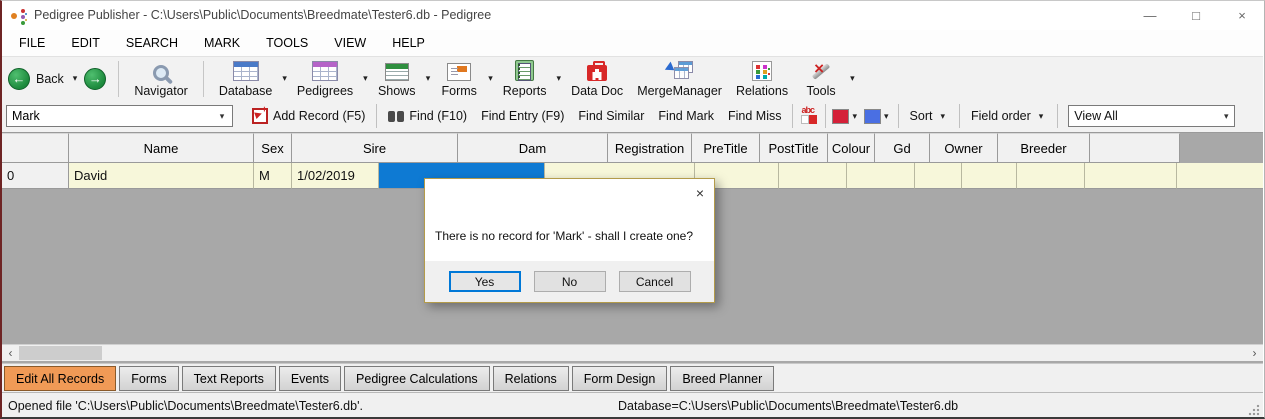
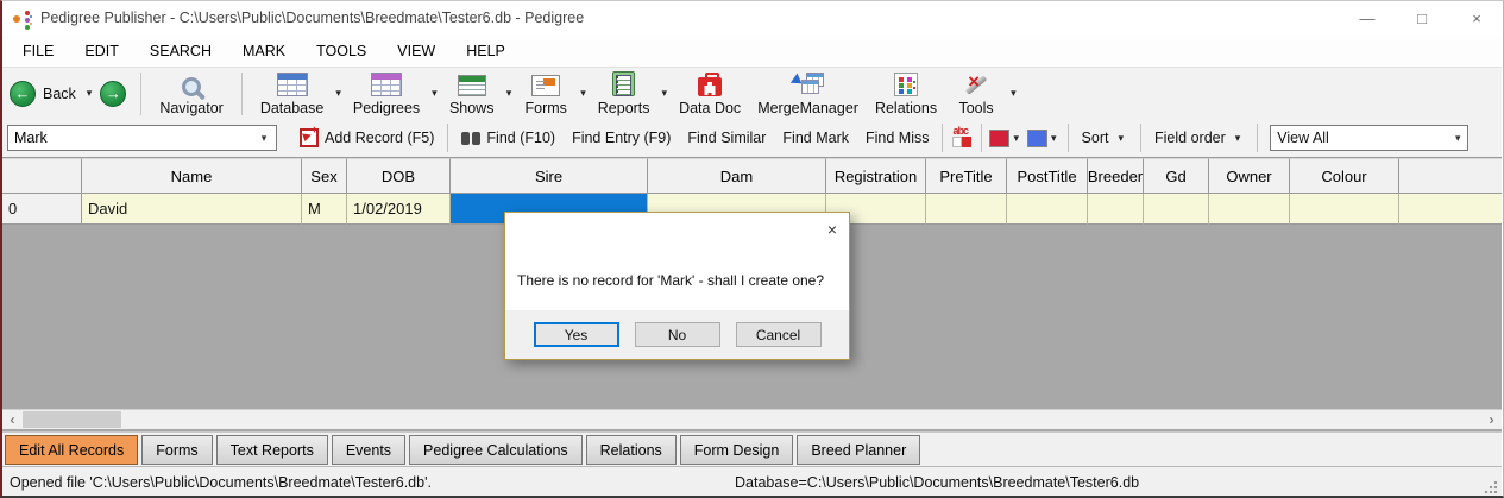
  Pedigree Publisher - C:\Users\Public\Documents\Breedmate\Tester6.db - Pedigree
  —
  □
  ×
  FILE
  EDIT
  SEARCH
  MARK
  TOOLS
  VIEW
  HELP
  ←
  Back
  ▾
  →
  Navigator
  Database
  ▾
  Pedigrees
  ▾
  Shows
  ▾
  Forms
  ▾
  Reports
  ▾
  Data Doc
  MergeManager
  Relations
  ×
  Tools
  ▾
  Mark
  ▾
  Add Record (F5)
  Find (F10)
  Find Entry (F9)
  Find Similar
  Find Mark
  Find Miss
  abc
  ▾
  ▾
  Sort
  ▾
  Field order
  ▾
  View All
  ▾
  Name
  Sex
+ DOB
  Sire
  Dam
  Registration
  PreTitle
  PostTitle
- Colour
+ Breeder
  Gd
  Owner
- Breeder
+ Colour
  0
  David
  M
  1/02/2019
  ‹
  ›
  Edit All Records
  Forms
  Text Reports
  Events
  Pedigree Calculations
  Relations
  Form Design
  Breed Planner
  Opened file 'C:\Users\Public\Documents\Breedmate\Tester6.db'.
  Database=C:\Users\Public\Documents\Breedmate\Tester6.db
  ×
  There is no record for 'Mark' - shall I create one?
  Yes
  No
  Cancel
